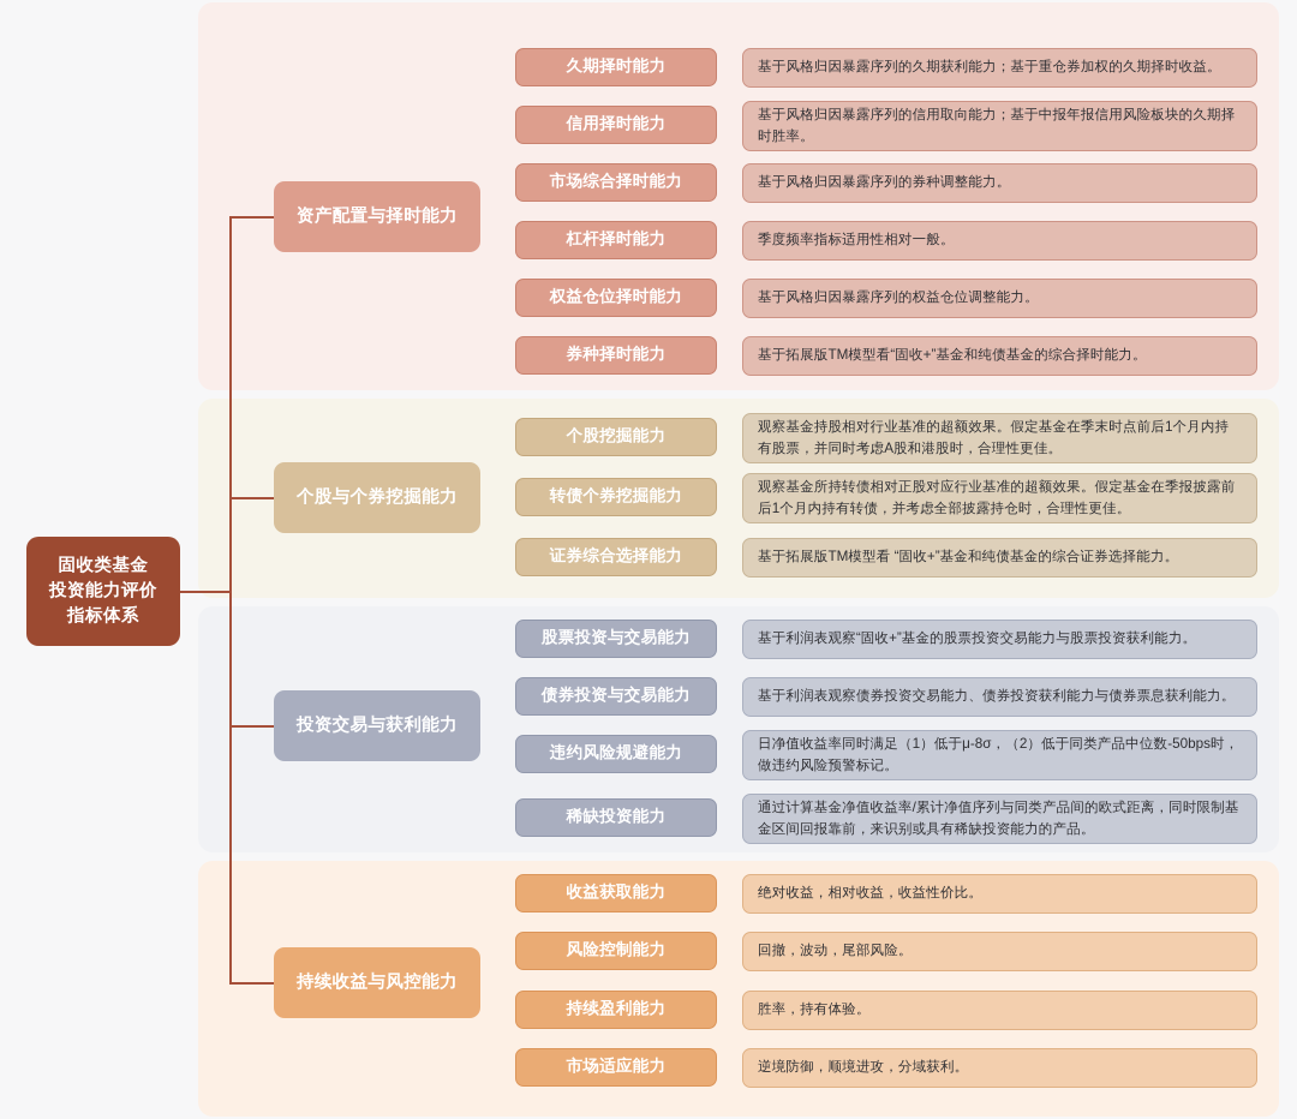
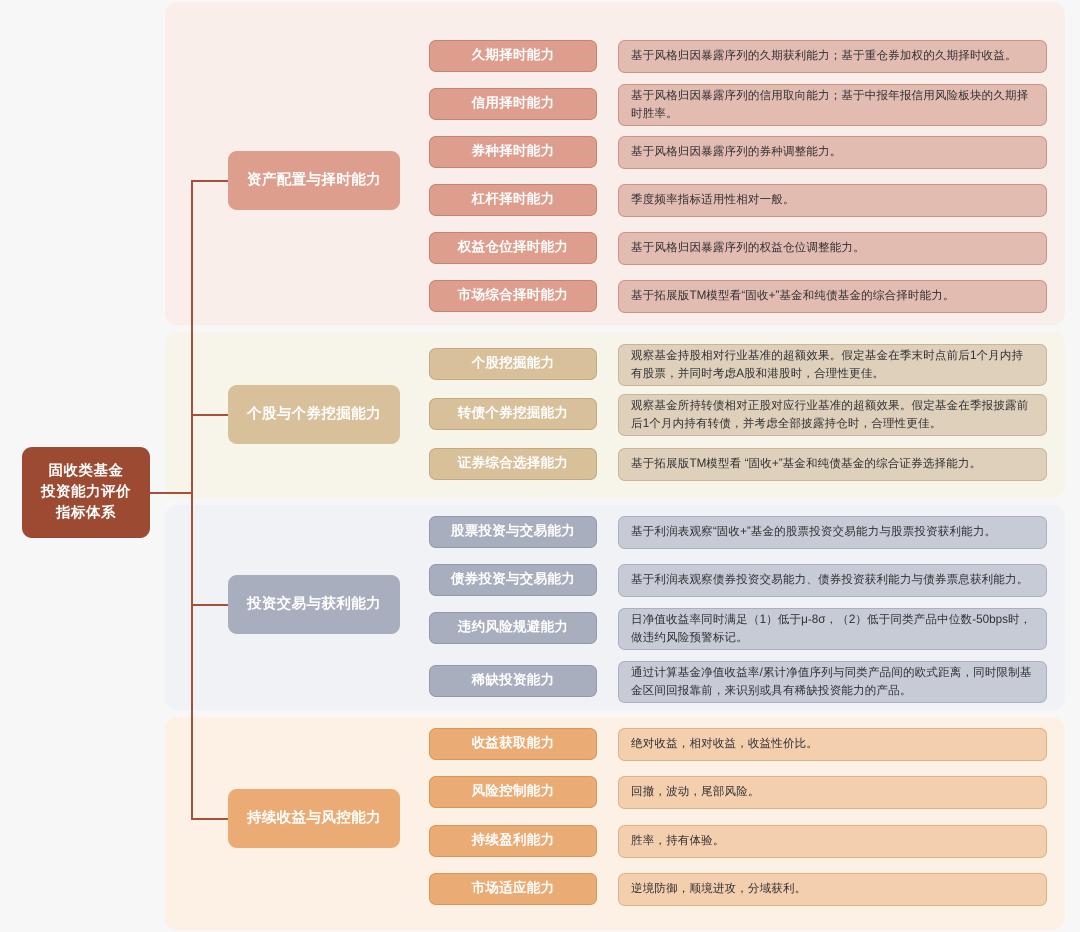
  固收类基金
  投资能力评价
  指标体系
  资产配置与择时能力
  久期择时能力
  信用择时能力
- 市场综合择时能力
+ 券种择时能力
  杠杆择时能力
  权益仓位择时能力
- 券种择时能力
+ 市场综合择时能力
  基于风格归因暴露序列的久期获利能力；基于重仓券加权的久期择时收益。
  基于风格归因暴露序列的信用取向能力；基于中报年报信用风险板块的久期择时胜率。
  基于风格归因暴露序列的券种调整能力。
  季度频率指标适用性相对一般。
  基于风格归因暴露序列的权益仓位调整能力。
  基于拓展版TM模型看“固收+”基金和纯债基金的综合择时能力。
  个股与个券挖掘能力
  个股挖掘能力
  转债个券挖掘能力
  证券综合选择能力
  观察基金持股相对行业基准的超额效果。假定基金在季末时点前后1个月内持有股票，并同时考虑A股和港股时，合理性更佳。
  观察基金所持转债相对正股对应行业基准的超额效果。假定基金在季报披露前后1个月内持有转债，并考虑全部披露持仓时，合理性更佳。
  基于拓展版TM模型看 “固收+”基金和纯债基金的综合证券选择能力。
  投资交易与获利能力
  股票投资与交易能力
  债券投资与交易能力
  违约风险规避能力
  稀缺投资能力
  基于利润表观察“固收+”基金的股票投资交易能力与股票投资获利能力。
  基于利润表观察债券投资交易能力、债券投资获利能力与债券票息获利能力。
  日净值收益率同时满足（1）低于μ-8σ，（2）低于同类产品中位数-50bps时，做违约风险预警标记。
  通过计算基金净值收益率/累计净值序列与同类产品间的欧式距离，同时限制基金区间回报靠前，来识别或具有稀缺投资能力的产品。
  持续收益与风控能力
  收益获取能力
  风险控制能力
  持续盈利能力
  市场适应能力
  绝对收益，相对收益，收益性价比。
  回撤，波动，尾部风险。
  胜率，持有体验。
  逆境防御，顺境进攻，分域获利。
